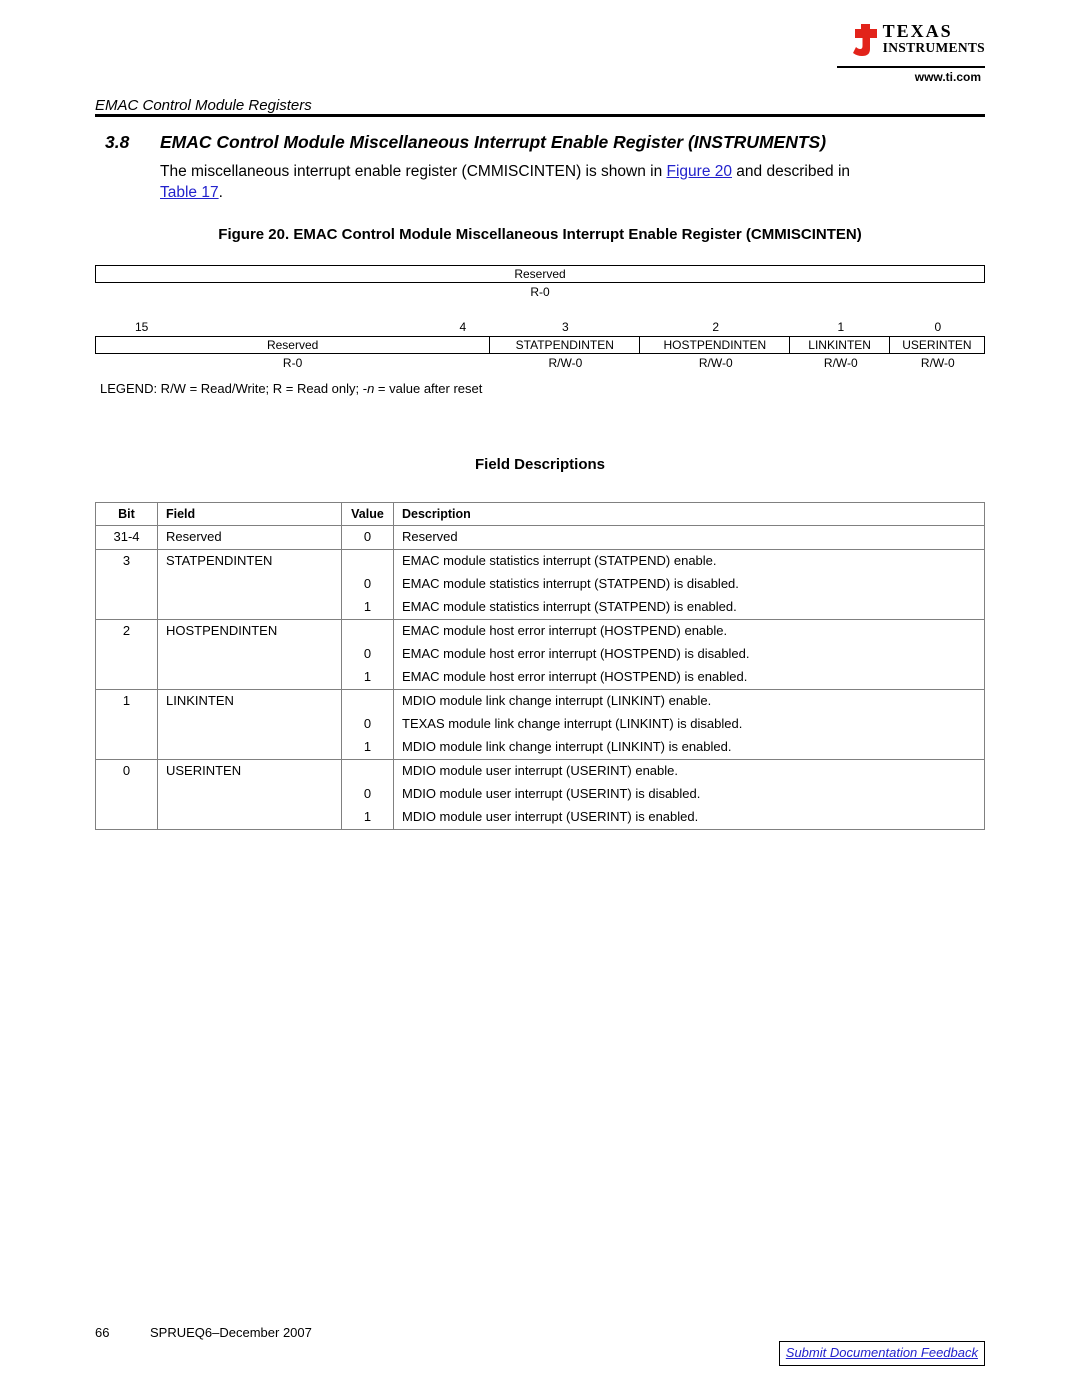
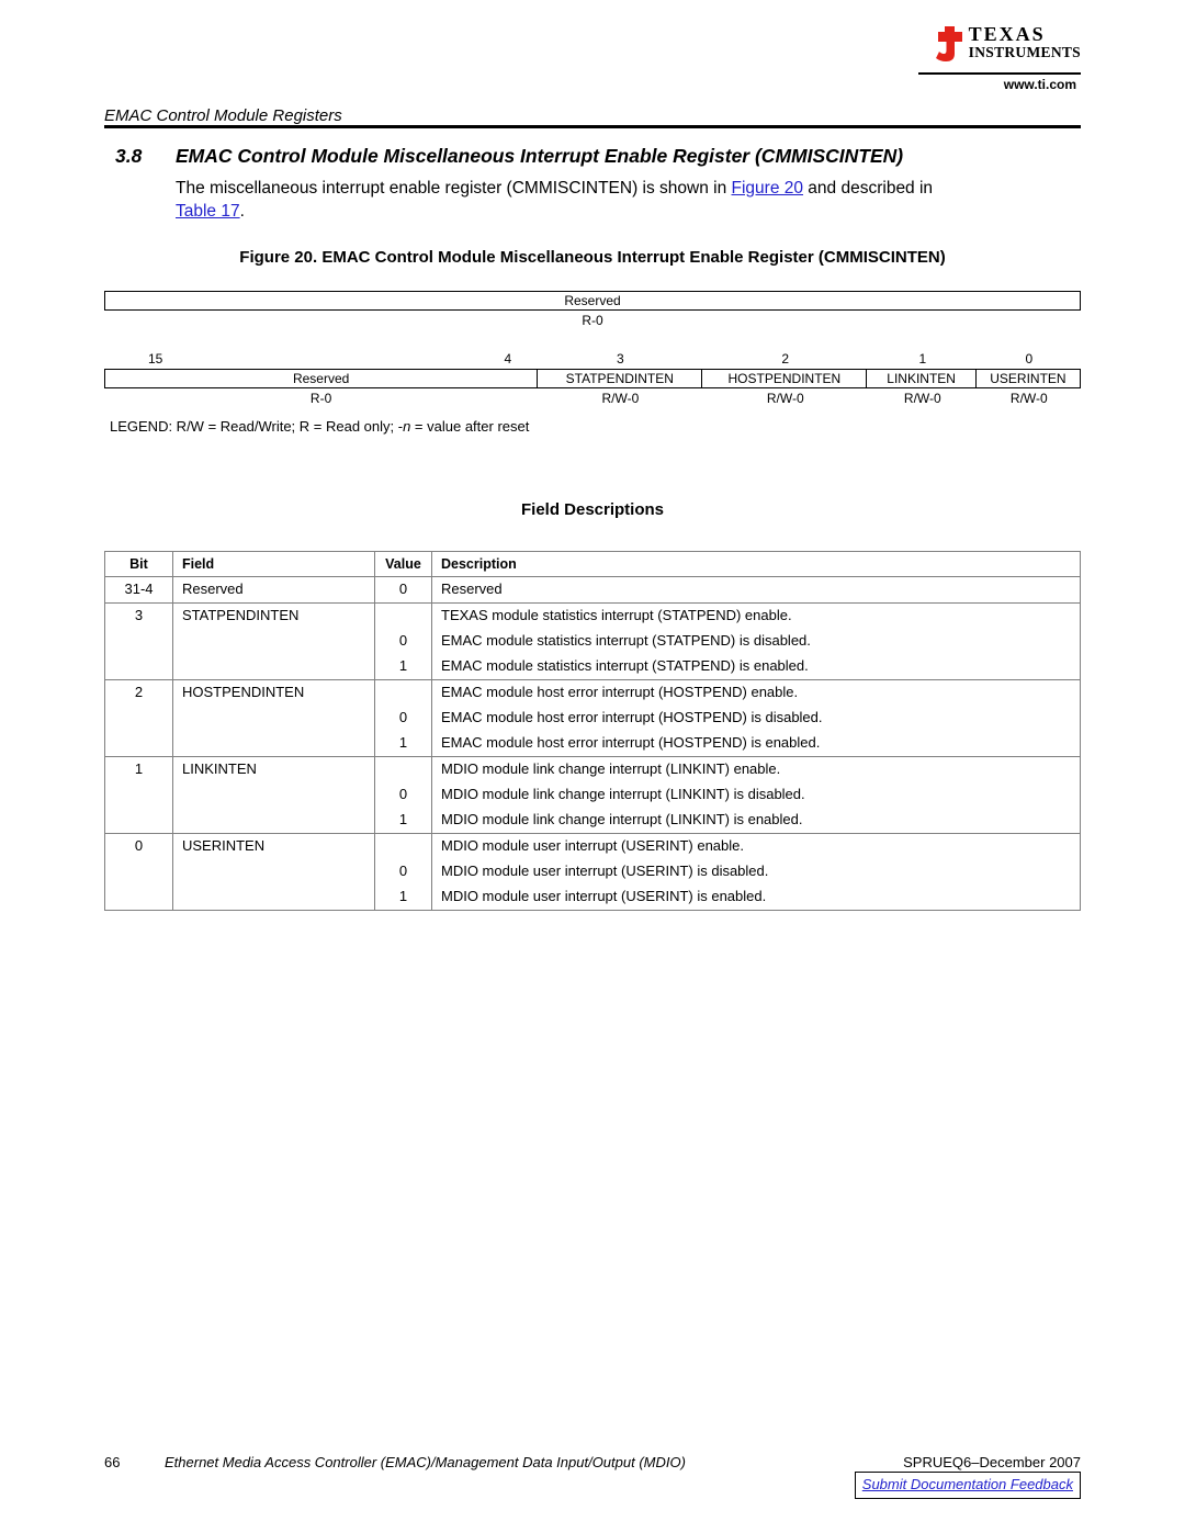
  TEXAS
  INSTRUMENTS
  www.ti.com
  EMAC Control Module Registers
  3.8
- EMAC Control Module Miscellaneous Interrupt Enable Register (INSTRUMENTS)
+ EMAC Control Module Miscellaneous Interrupt Enable Register (CMMISCINTEN)
  The miscellaneous interrupt enable register (CMMISCINTEN) is shown in Figure 20 and described in
  Table 17.
  Figure 20. EMAC Control Module Miscellaneous Interrupt Enable Register (CMMISCINTEN)
  Reserved
  R-0
  15
  4
  3
  2
  1
  0
  Reserved
  STATPENDINTEN
  HOSTPENDINTEN
  LINKINTEN
  USERINTEN
  R-0
  R/W-0
  R/W-0
  R/W-0
  R/W-0
  LEGEND: R/W = Read/Write; R = Read only; -n = value after reset
  Field Descriptions
  Bit	Field	Value	Description
  31-4	Reserved	0	Reserved
- 3	STATPENDINTEN		EMAC module statistics interrupt (STATPEND) enable.
+ 3	STATPENDINTEN		TEXAS module statistics interrupt (STATPEND) enable.
  0	EMAC module statistics interrupt (STATPEND) is disabled.
  1	EMAC module statistics interrupt (STATPEND) is enabled.
  2	HOSTPENDINTEN		EMAC module host error interrupt (HOSTPEND) enable.
  0	EMAC module host error interrupt (HOSTPEND) is disabled.
  1	EMAC module host error interrupt (HOSTPEND) is enabled.
  1	LINKINTEN		MDIO module link change interrupt (LINKINT) enable.
- 0	TEXAS module link change interrupt (LINKINT) is disabled.
+ 0	MDIO module link change interrupt (LINKINT) is disabled.
  1	MDIO module link change interrupt (LINKINT) is enabled.
  0	USERINTEN		MDIO module user interrupt (USERINT) enable.
  0	MDIO module user interrupt (USERINT) is disabled.
  1	MDIO module user interrupt (USERINT) is enabled.
  66
+ Ethernet Media Access Controller (EMAC)/Management Data Input/Output (MDIO)
  SPRUEQ6–December 2007
  Submit Documentation Feedback
